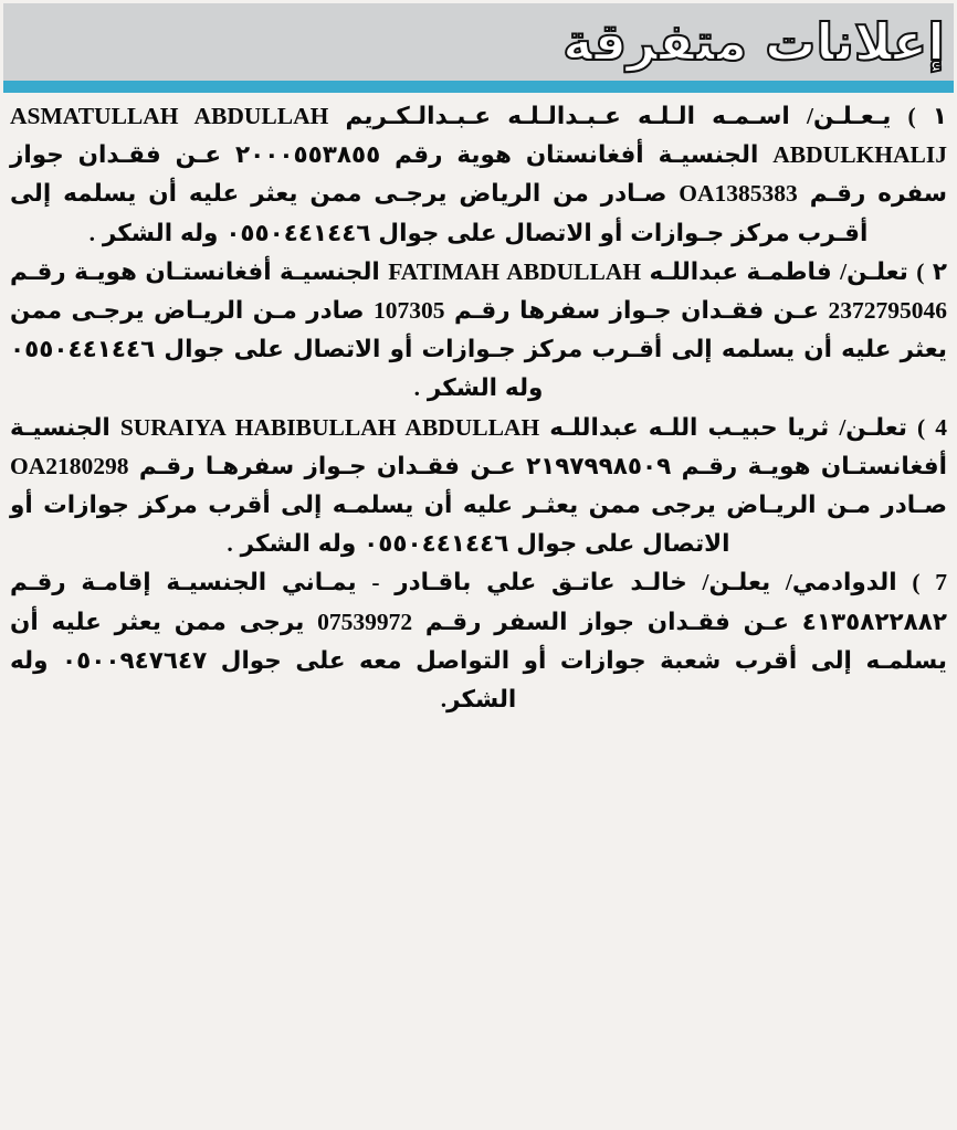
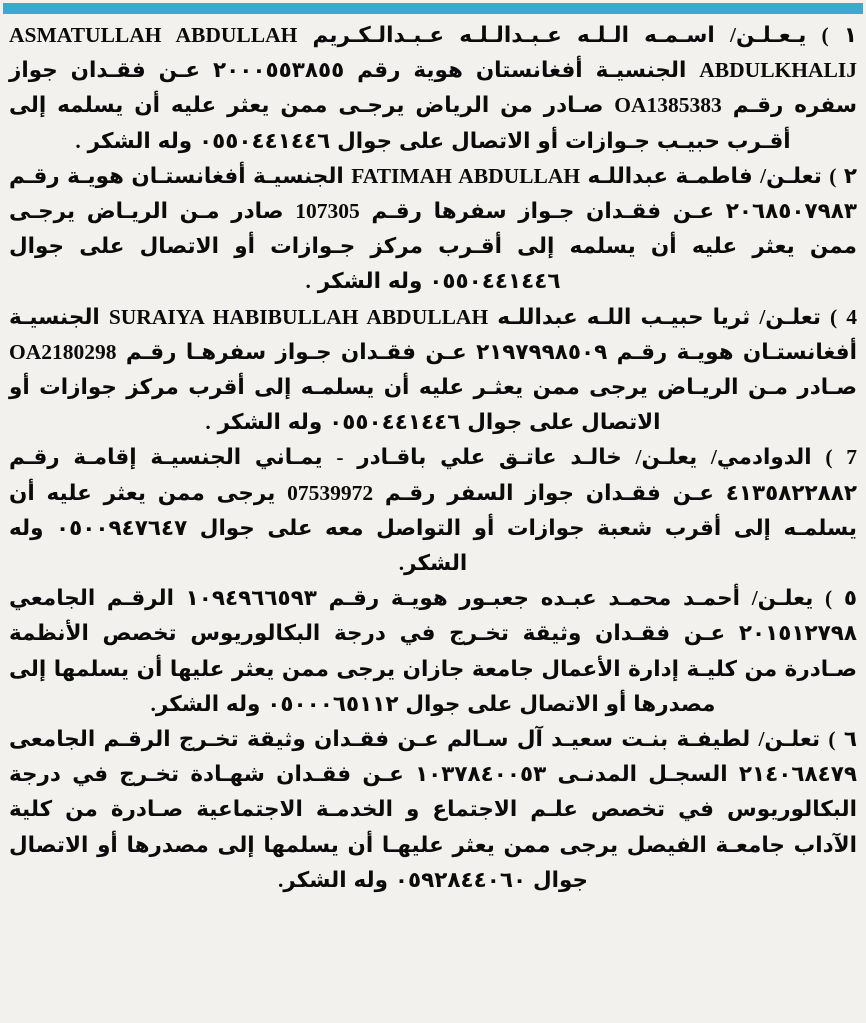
- إعلانات متفرقة
- ١ ) يـعـلـن/ اسـمـه الـلـه عـبـدالـلـه عـبـدالـكـريم ASMATULLAH ABDULLAH ABDULKHALIJ الجنسيـة أفغانستان هوية رقم ٢٠٠٠٥٥٣٨٥٥ عـن فقـدان جواز سفره رقـم OA1385383 صـادر من الرياض يرجـى ممن يعثر عليه أن يسلمه إلى أقـرب مركز جـوازات أو الاتصال على جوال ٠٥٥٠٤٤١٤٤٦ وله الشكر .
+ ١ ) يـعـلـن/ اسـمـه الـلـه عـبـدالـلـه عـبـدالـكـريم ASMATULLAH ABDULLAH ABDULKHALIJ الجنسيـة أفغانستان هوية رقم ٢٠٠٠٥٥٣٨٥٥ عـن فقـدان جواز سفره رقـم OA1385383 صـادر من الرياض يرجـى ممن يعثر عليه أن يسلمه إلى أقـرب حبيـب جـوازات أو الاتصال على جوال ٠٥٥٠٤٤١٤٤٦ وله الشكر .
- ٢ ) تعلـن/ فاطمـة عبداللـه FATIMAH ABDULLAH الجنسيـة أفغانستـان هويـة رقـم 2372795046 عـن فقـدان جـواز سفرها رقـم 107305 صادر مـن الريـاض يرجـى ممن يعثر عليه أن يسلمه إلى أقـرب مركز جـوازات أو الاتصال على جوال ٠٥٥٠٤٤١٤٤٦ وله الشكر .
+ ٢ ) تعلـن/ فاطمـة عبداللـه FATIMAH ABDULLAH الجنسيـة أفغانستـان هويـة رقـم ٢٠٦٨٥٠٧٩٨٣ عـن فقـدان جـواز سفرها رقـم 107305 صادر مـن الريـاض يرجـى ممن يعثر عليه أن يسلمه إلى أقـرب مركز جـوازات أو الاتصال على جوال ٠٥٥٠٤٤١٤٤٦ وله الشكر .
  4 ) تعلـن/ ثريا حبيـب اللـه عبداللـه SURAIYA HABIBULLAH ABDULLAH الجنسيـة أفغانستـان هويـة رقـم ٢١٩٧٩٩٨٥٠٩ عـن فقـدان جـواز سفرهـا رقـم OA2180298 صـادر مـن الريـاض يرجى ممن يعثـر عليه أن يسلمـه إلى أقرب مركز جوازات أو الاتصال على جوال ٠٥٥٠٤٤١٤٤٦ وله الشكر .
  7 ) الدوادمي/ يعلـن/ خالـد عاتـق علي باقـادر - يمـاني الجنسيـة إقامـة رقـم ٤١٣٥٨٢٢٨٨٢ عـن فقـدان جواز السفر رقـم 07539972 يرجى ممن يعثر عليه أن يسلمـه إلى أقرب شعبة جوازات أو التواصل معه على جوال ٠٥٠٠٩٤٧٦٤٧ وله الشكر.
+ ٥ ) يعلـن/ أحمـد محمـد عبـده جعبـور هويـة رقـم ١٠٩٤٩٦٦٥٩٣ الرقـم الجامعي ٢٠١٥١٢٧٩٨ عـن فقـدان وثيقة تخـرج في درجة البكالوريوس تخصص الأنظمة صـادرة من كليـة إدارة الأعمال جامعة جازان يرجى ممن يعثر عليها أن يسلمها إلى مصدرها أو الاتصال على جوال ٠٥٠٠٠٦٥١١٢ وله الشكر.
+ ٦ ) تعلـن/ لطيفـة بنـت سعيـد آل سـالم عـن فقـدان وثيقة تخـرج الرقـم الجامعى ٢١٤٠٦٨٤٧٩ السجـل المدنـى ١٠٣٧٨٤٠٠٥٣ عـن فقـدان شهـادة تخـرج في درجة البكالوريوس في تخصص علـم الاجتماع و الخدمـة الاجتماعية صـادرة من كلية الآداب جامعـة الفيصل يرجى ممن يعثر عليهـا أن يسلمها إلى مصدرها أو الاتصال جوال ٠٥٩٢٨٤٤٠٦٠ وله الشكر.
